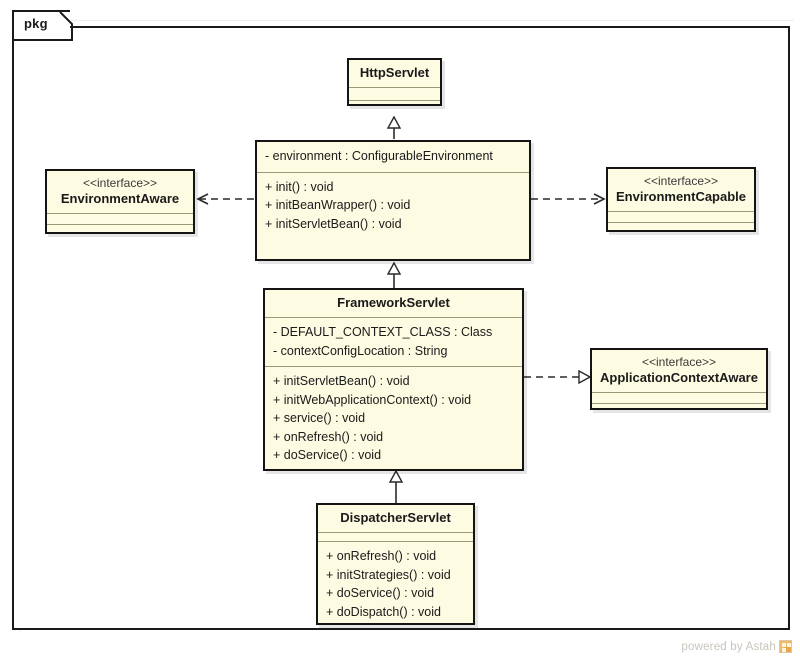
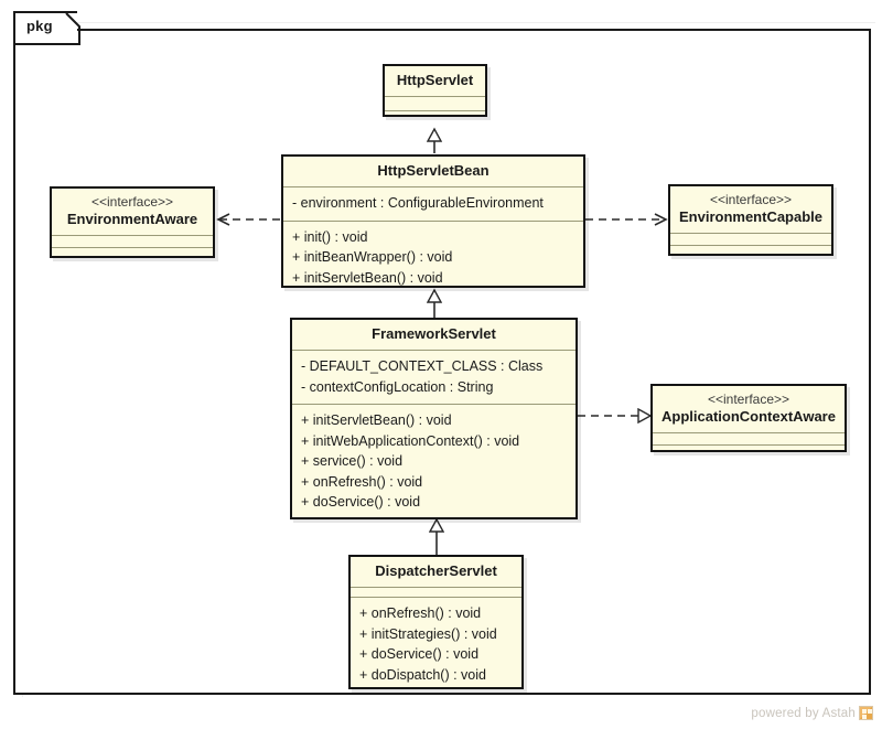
  pkg
  HttpServlet
  <<interface>>
  EnvironmentAware
  <<interface>>
  EnvironmentCapable
+ HttpServletBean
  - environment : ConfigurableEnvironment
  + init() : void
  + initBeanWrapper() : void
  + initServletBean() : void
  FrameworkServlet
  - DEFAULT_CONTEXT_CLASS : Class
  - contextConfigLocation : String
  + initServletBean() : void
  + initWebApplicationContext() : void
  + service() : void
  + onRefresh() : void
  + doService() : void
  <<interface>>
  ApplicationContextAware
  DispatcherServlet
  + onRefresh() : void
  + initStrategies() : void
  + doService() : void
  + doDispatch() : void
  powered by Astah
